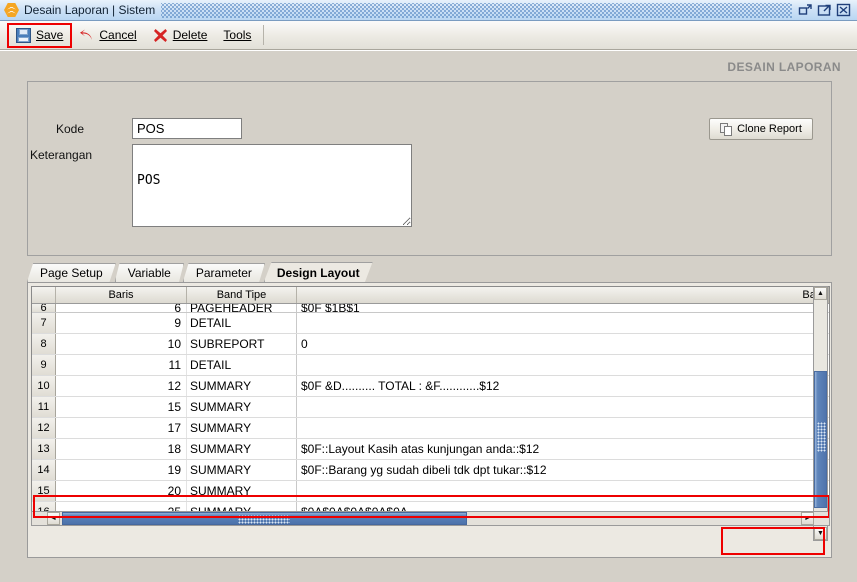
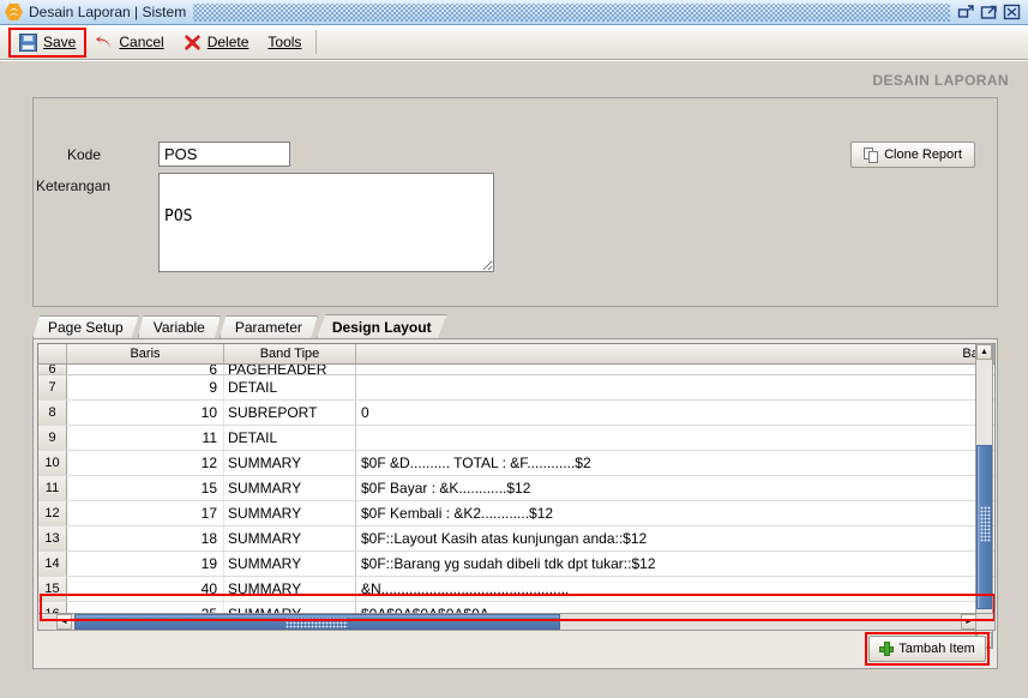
  Desain Laporan | Sistem
  Save
  Cancel
  Delete
  Tools
  DESAIN LAPORAN
  Kode
  POS
  Keterangan
  POS
  Clone Report
  Page Setup
  Variable
  Parameter
  Design Layout
  Baris
  Band Tipe
  6
  6
  PAGEHEADER
- $0F $1B$1
  7
  9
  DETAIL
  8
  10
  SUBREPORT
  0
  9
  11
  DETAIL
  10
  12
  SUMMARY
- $0F &D.......... TOTAL : &F............$12
+ $0F &D.......... TOTAL : &F............$2
  11
  15
  SUMMARY
+ $0F Bayar : &K............$12
  12
  17
  SUMMARY
+ $0F Kembali : &K2............$12
  13
  18
  SUMMARY
  $0F::Layout Kasih atas kunjungan anda::$12
  14
  19
  SUMMARY
  $0F::Barang yg sudah dibeli tdk dpt tukar::$12
  15
- 20
+ 40
  SUMMARY
+ &N...............................................
+ Tambah Item
